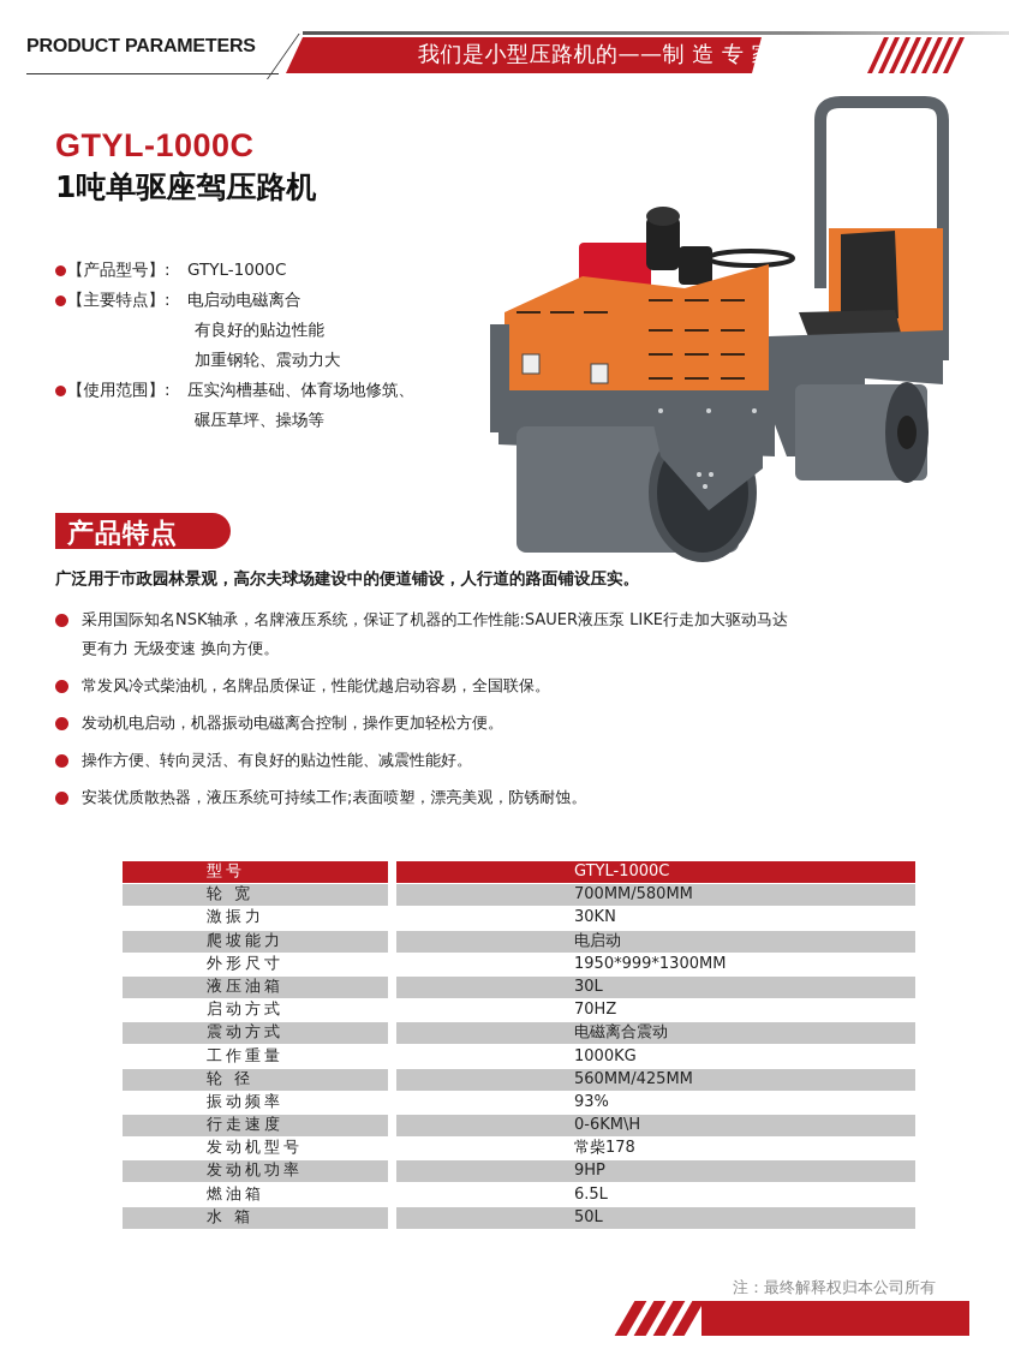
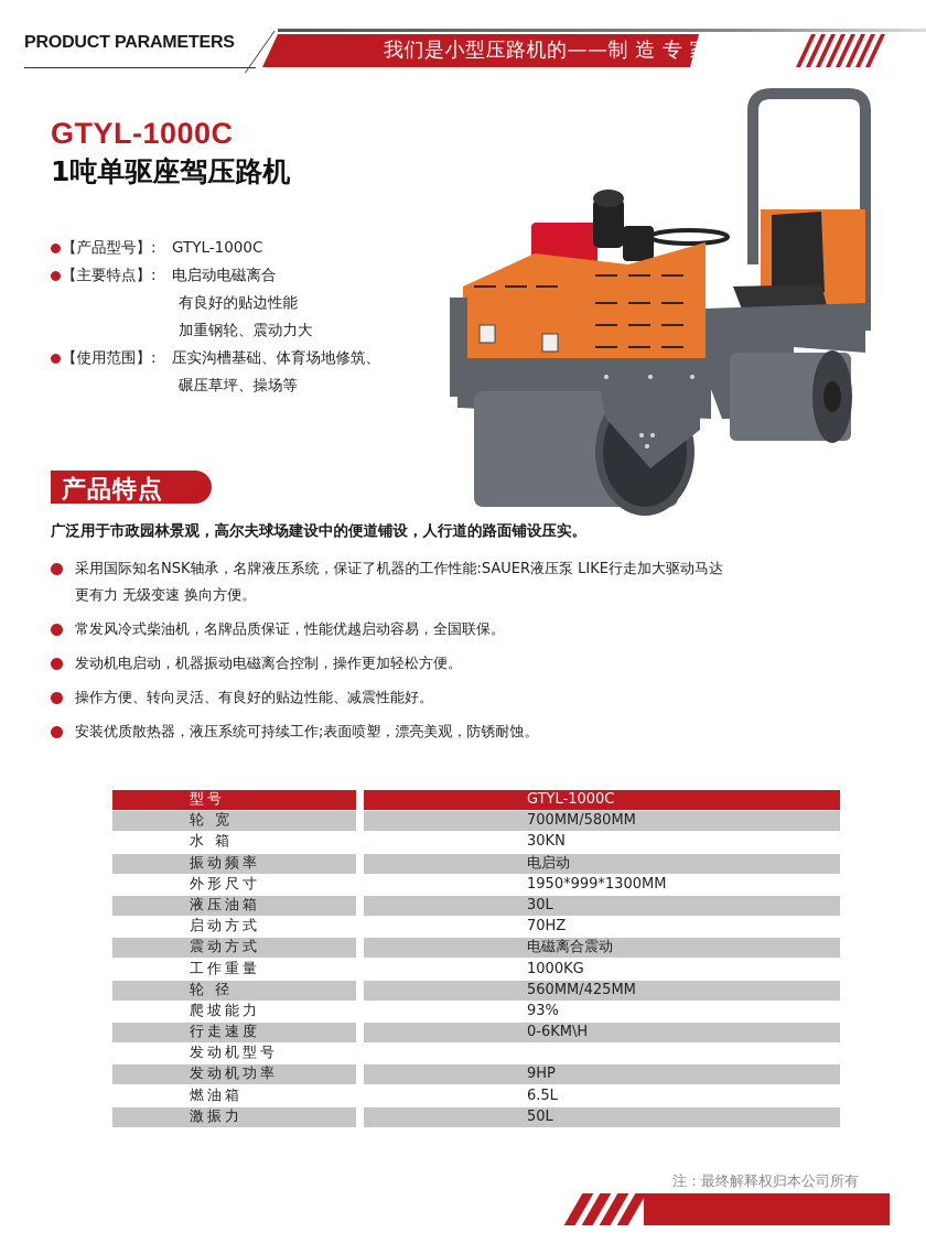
  PRODUCT PARAMETERS
  我们是小型压路机的——制 造 专 家
  GTYL-1000C
  1吨单驱座驾压路机
  【产品型号】:
  GTYL-1000C
  【主要特点】:
  电启动电磁离合
  有良好的贴边性能
  加重钢轮、震动力大
  【使用范围】:
  压实沟槽基础、体育场地修筑、
  碾压草坪、操场等
  产品特点
  广泛用于市政园林景观，高尔夫球场建设中的便道铺设，人行道的路面铺设压实。
  采用国际知名NSK轴承，名牌液压系统，保证了机器的工作性能:SAUER液压泵 LIKE行走加大驱动马达
  更有力 无级变速 换向方便。
  常发风冷式柴油机，名牌品质保证，性能优越启动容易，全国联保。
  发动机电启动，机器振动电磁离合控制，操作更加轻松方便。
  操作方便、转向灵活、有良好的贴边性能、减震性能好。
  安装优质散热器，液压系统可持续工作;表面喷塑，漂亮美观，防锈耐蚀。
  型号
  GTYL-1000C
  轮 宽
  700MM/580MM
- 激振力
+ 水 箱
  30KN
- 爬坡能力
+ 振动频率
  电启动
  外形尺寸
  1950*999*1300MM
  液压油箱
  30L
  启动方式
  70HZ
  震动方式
  电磁离合震动
  工作重量
  1000KG
  轮 径
  560MM/425MM
- 振动频率
+ 爬坡能力
  93%
  行走速度
  0-6KM\H
  发动机型号
- 常柴178
  发动机功率
  9HP
  燃油箱
  6.5L
- 水 箱
+ 激振力
  50L
  注：最终解释权归本公司所有
